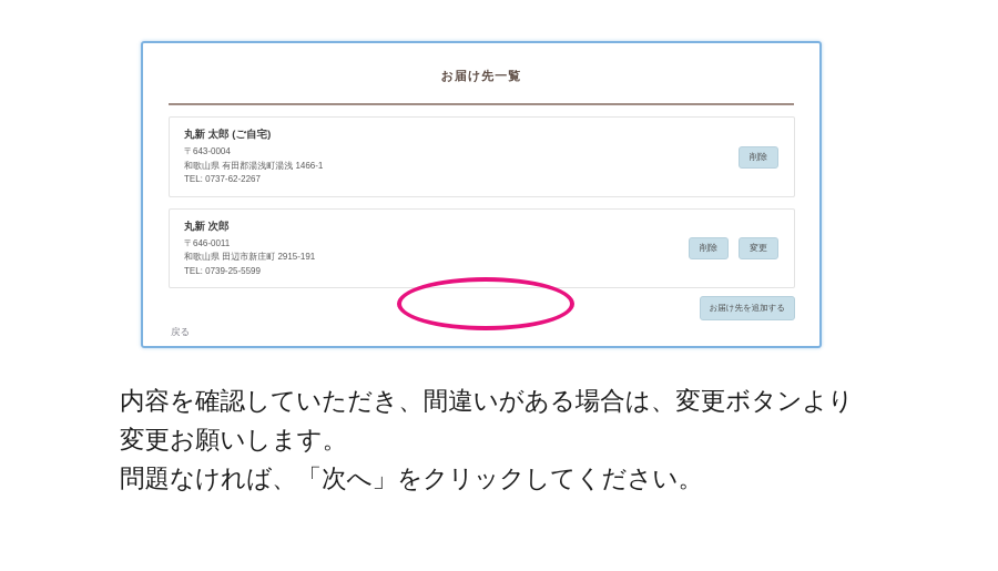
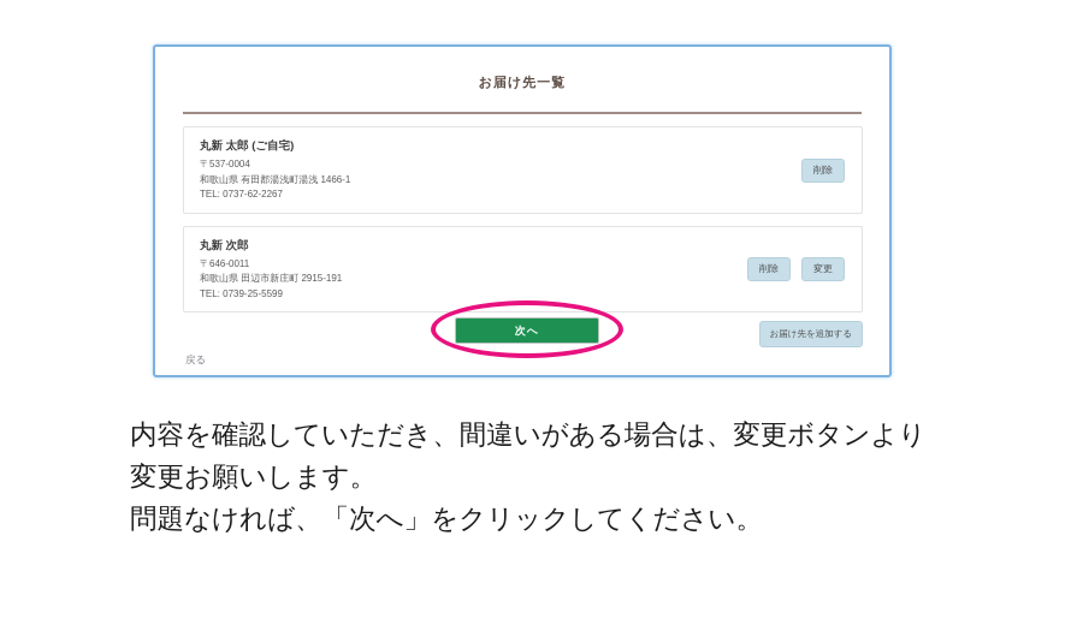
  お届け先一覧
  丸新 太郎 (ご自宅)
- 〒643-0004
+ 〒537-0004
  和歌山県 有田郡湯浅町湯浅 1466-1
  TEL: 0737-62-2267
  削除
  丸新 次郎
  〒646-0011
  和歌山県 田辺市新庄町 2915-191
  TEL: 0739-25-5599
  削除
  変更
  お届け先を追加する
+ 次へ
  戻る
  内容を確認していただき、間違いがある場合は、変更ボタンより
  変更お願いします。
  問題なければ、「次へ」をクリックしてください。
